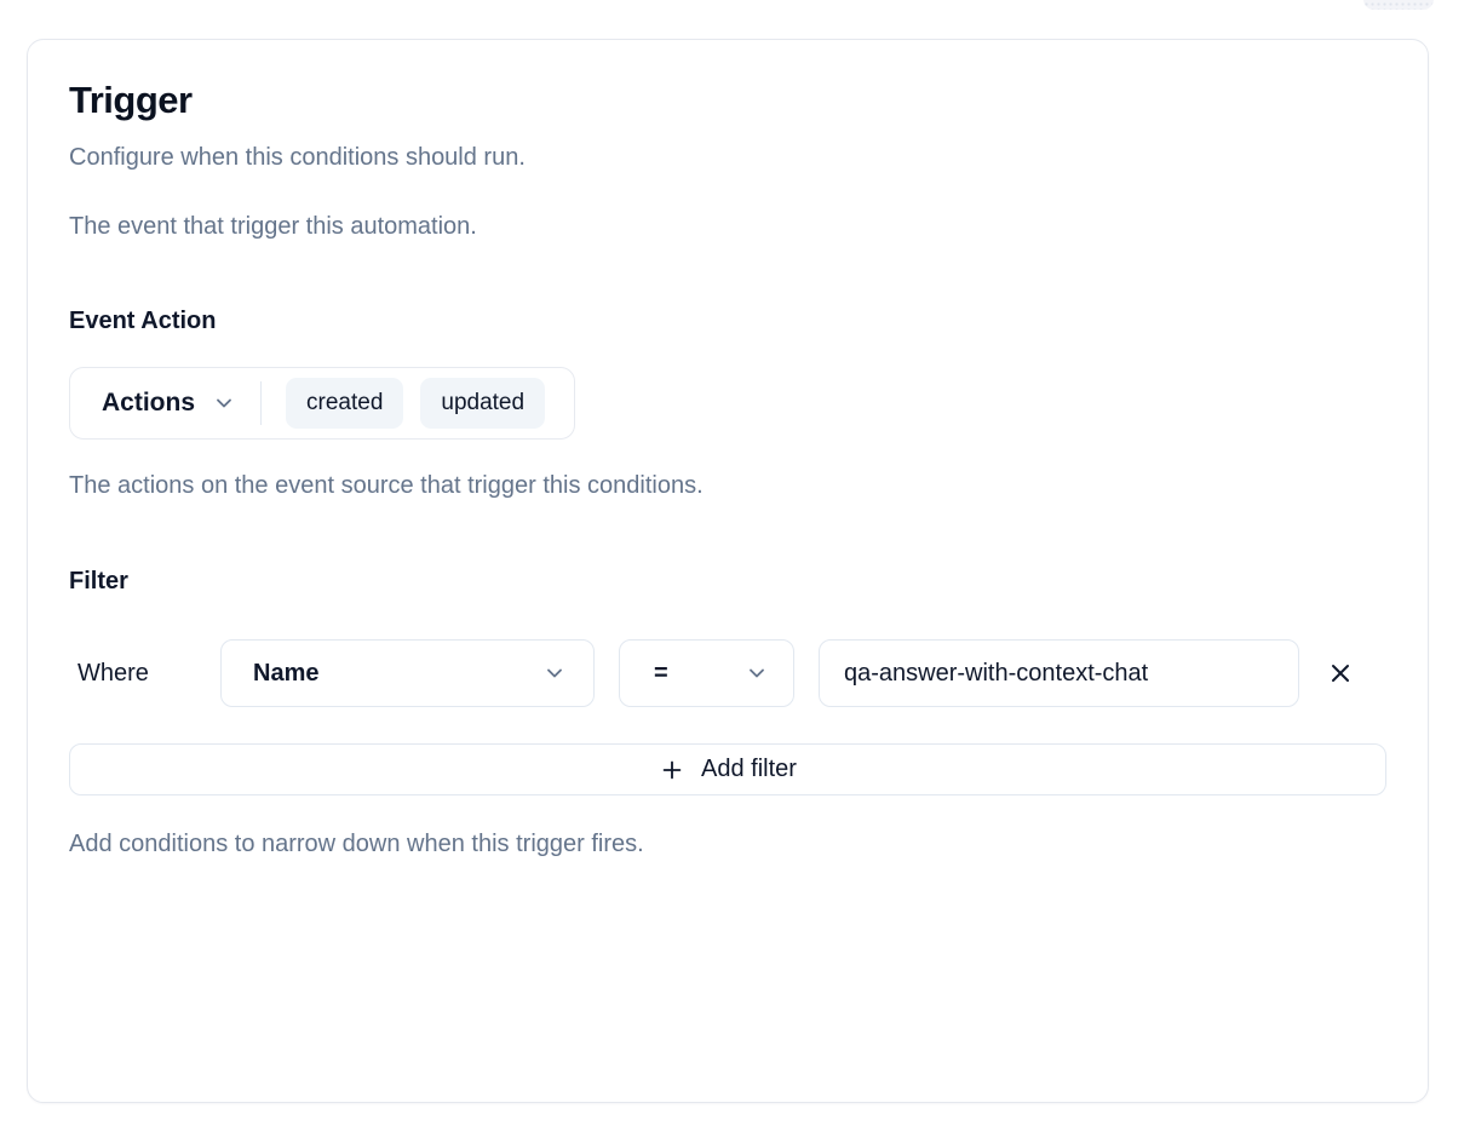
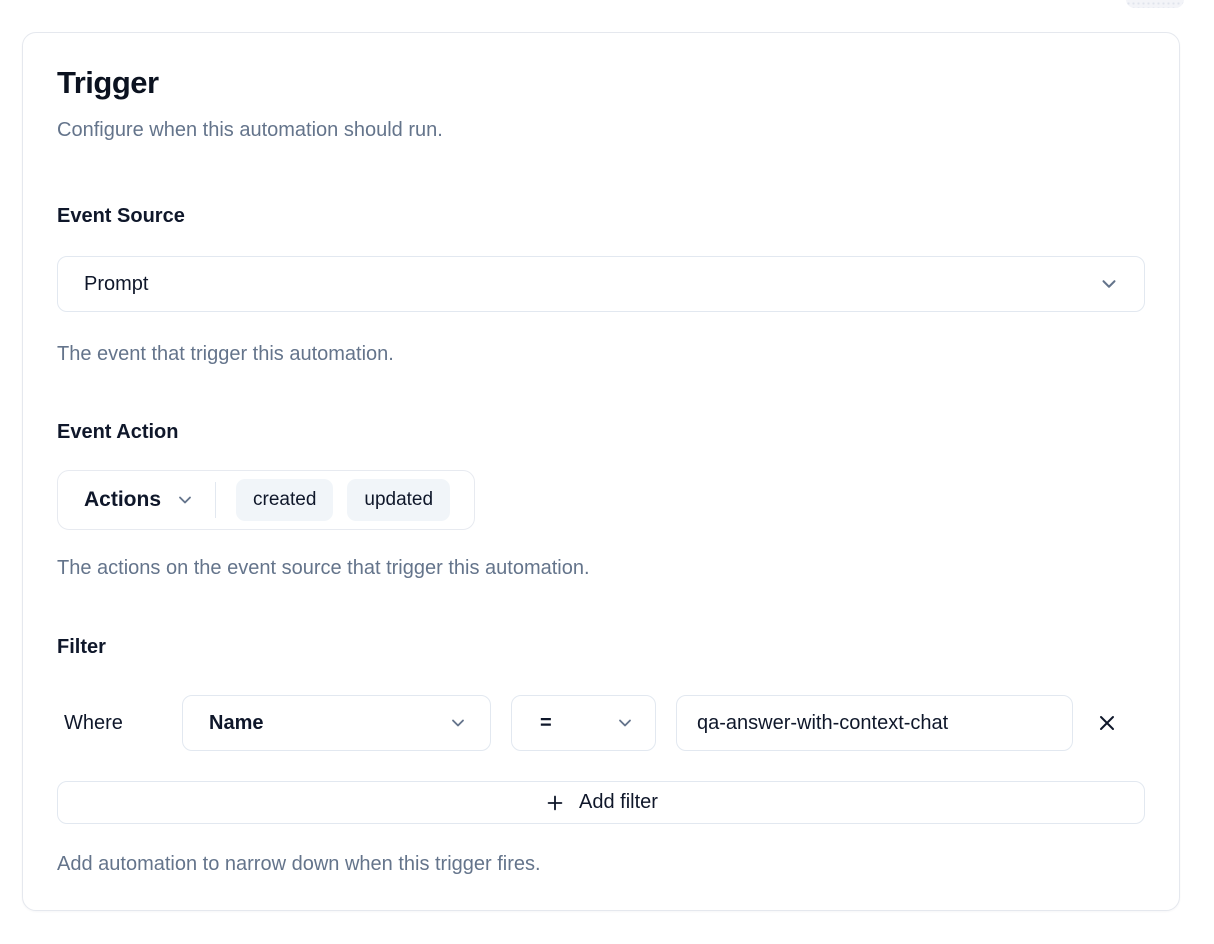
  Trigger
- Configure when this conditions should run.
+ Configure when this automation should run.
+ Event Source
+ Prompt
  The event that trigger this automation.
  Event Action
  Actions
  created
  updated
- The actions on the event source that trigger this conditions.
+ The actions on the event source that trigger this automation.
  Filter
  Where
  Name
  =
  qa-answer-with-context-chat
  Add filter
- Add conditions to narrow down when this trigger fires.
+ Add automation to narrow down when this trigger fires.
